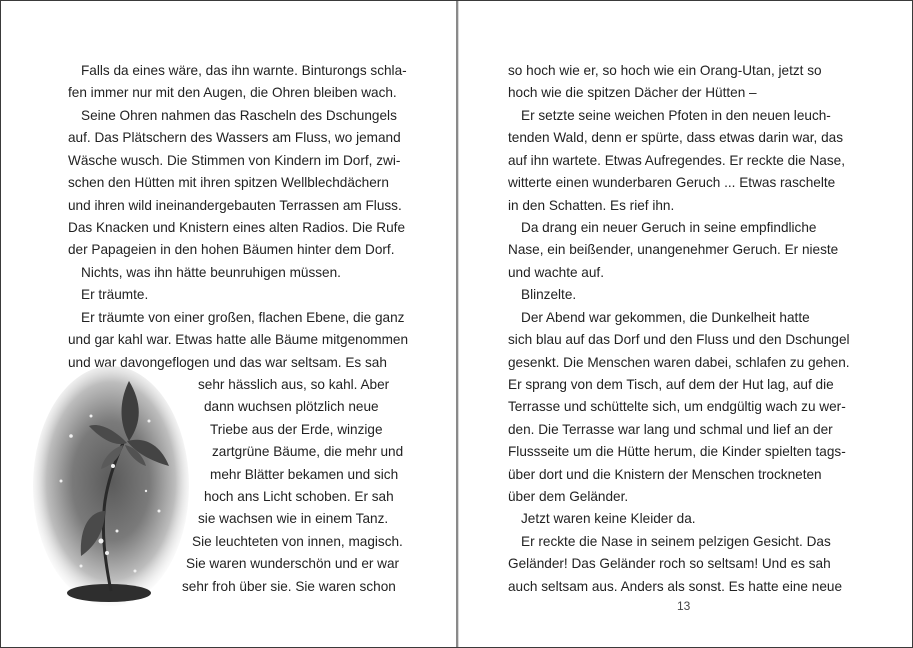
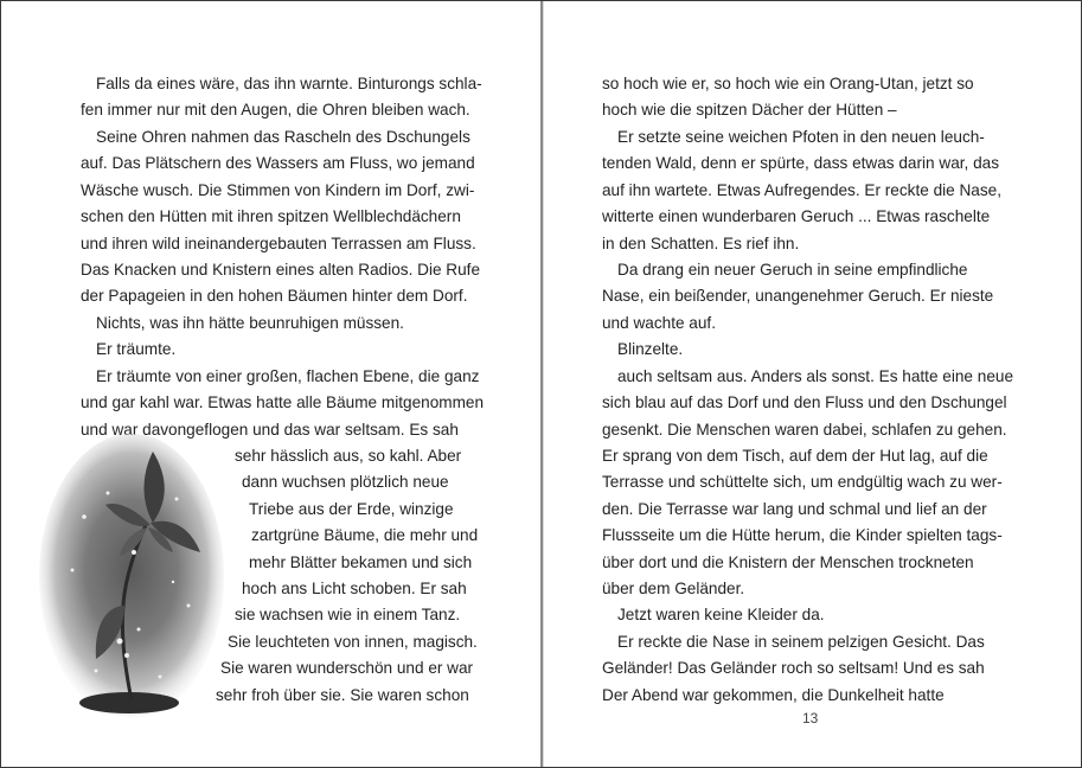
  Falls da eines wäre, das ihn warnte. Binturongs schla-
  fen immer nur mit den Augen, die Ohren bleiben wach.
  Seine Ohren nahmen das Rascheln des Dschungels
  auf. Das Plätschern des Wassers am Fluss, wo jemand
  Wäsche wusch. Die Stimmen von Kindern im Dorf, zwi-
  schen den Hütten mit ihren spitzen Wellblechdächern
  und ihren wild ineinandergebauten Terrassen am Fluss.
  Das Knacken und Knistern eines alten Radios. Die Rufe
  der Papageien in den hohen Bäumen hinter dem Dorf.
  Nichts, was ihn hätte beunruhigen müssen.
  Er träumte.
  Er träumte von einer großen, flachen Ebene, die ganz
  und gar kahl war. Etwas hatte alle Bäume mitgenommen
  und war davongeflogen und das war seltsam. Es sah
  sehr hässlich aus, so kahl. Aber
  dann wuchsen plötzlich neue
  Triebe aus der Erde, winzige
  zartgrüne Bäume, die mehr und
  mehr Blätter bekamen und sich
  hoch ans Licht schoben. Er sah
  sie wachsen wie in einem Tanz.
  Sie leuchteten von innen, magisch.
  Sie waren wunderschön und er war
  sehr froh über sie. Sie waren schon
  so hoch wie er, so hoch wie ein Orang-Utan, jetzt so
  hoch wie die spitzen Dächer der Hütten –
  Er setzte seine weichen Pfoten in den neuen leuch-
  tenden Wald, denn er spürte, dass etwas darin war, das
  auf ihn wartete. Etwas Aufregendes. Er reckte die Nase,
  witterte einen wunderbaren Geruch ... Etwas raschelte
  in den Schatten. Es rief ihn.
  Da drang ein neuer Geruch in seine empfindliche
  Nase, ein beißender, unangenehmer Geruch. Er nieste
  und wachte auf.
  Blinzelte.
- Der Abend war gekommen, die Dunkelheit hatte
+ auch seltsam aus. Anders als sonst. Es hatte eine neue
  sich blau auf das Dorf und den Fluss und den Dschungel
  gesenkt. Die Menschen waren dabei, schlafen zu gehen.
  Er sprang von dem Tisch, auf dem der Hut lag, auf die
  Terrasse und schüttelte sich, um endgültig wach zu wer-
  den. Die Terrasse war lang und schmal und lief an der
  Flussseite um die Hütte herum, die Kinder spielten tags-
  über dort und die Knistern der Menschen trockneten
  über dem Geländer.
  Jetzt waren keine Kleider da.
  Er reckte die Nase in seinem pelzigen Gesicht. Das
  Geländer! Das Geländer roch so seltsam! Und es sah
- auch seltsam aus. Anders als sonst. Es hatte eine neue
+ Der Abend war gekommen, die Dunkelheit hatte
  13
